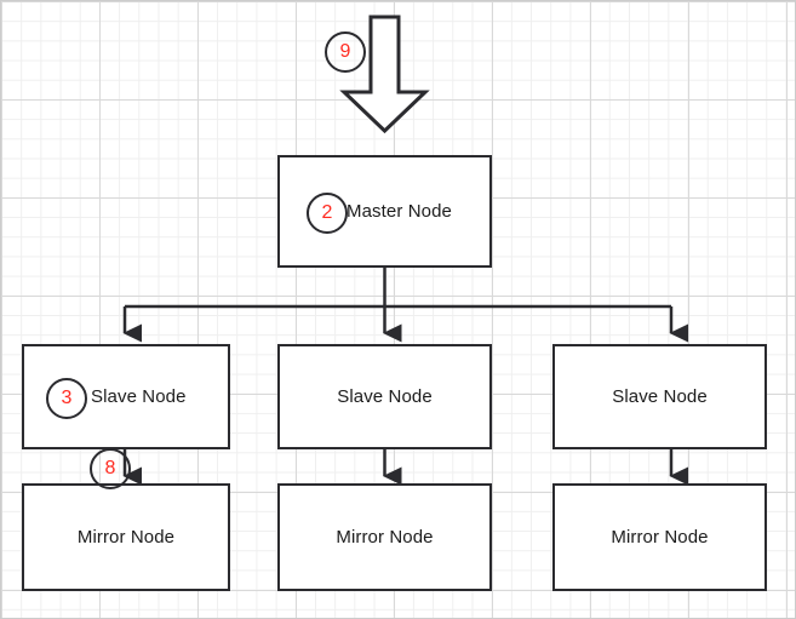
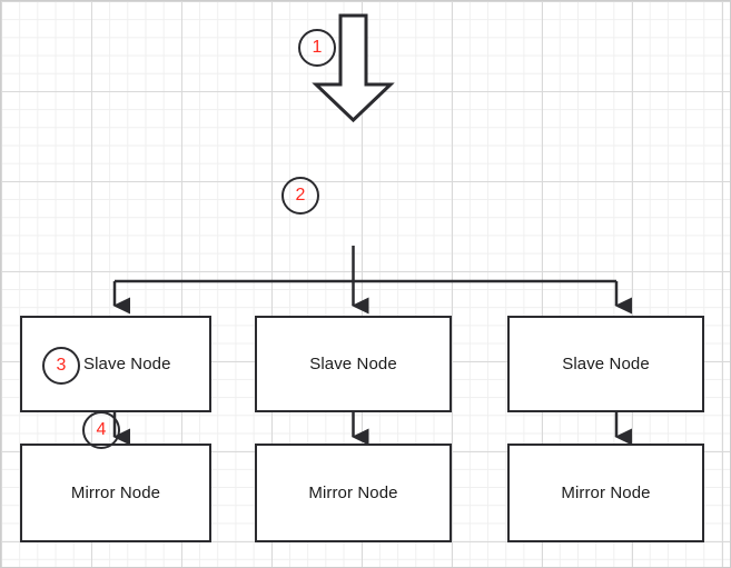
- 9
+ 1
- Master Node
  2
  Slave Node
  3
  Slave Node
  Slave Node
- 8
+ 4
  Mirror Node
  Mirror Node
  Mirror Node
